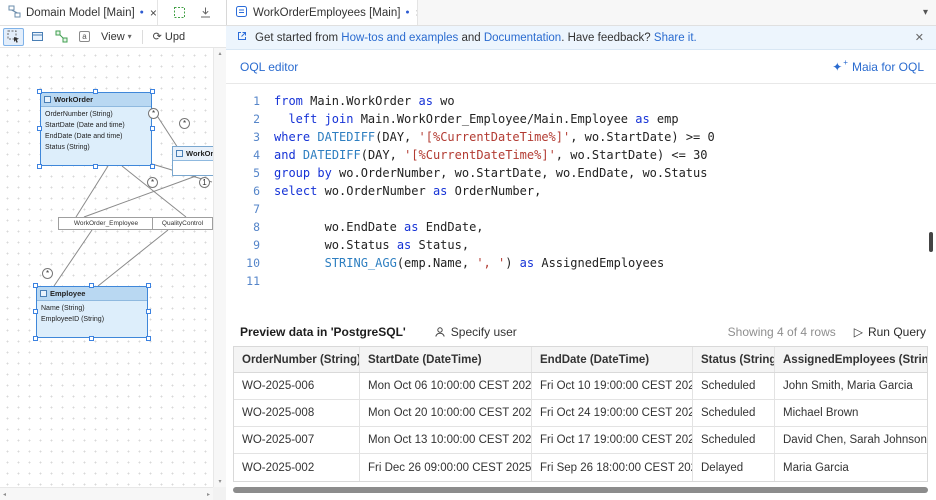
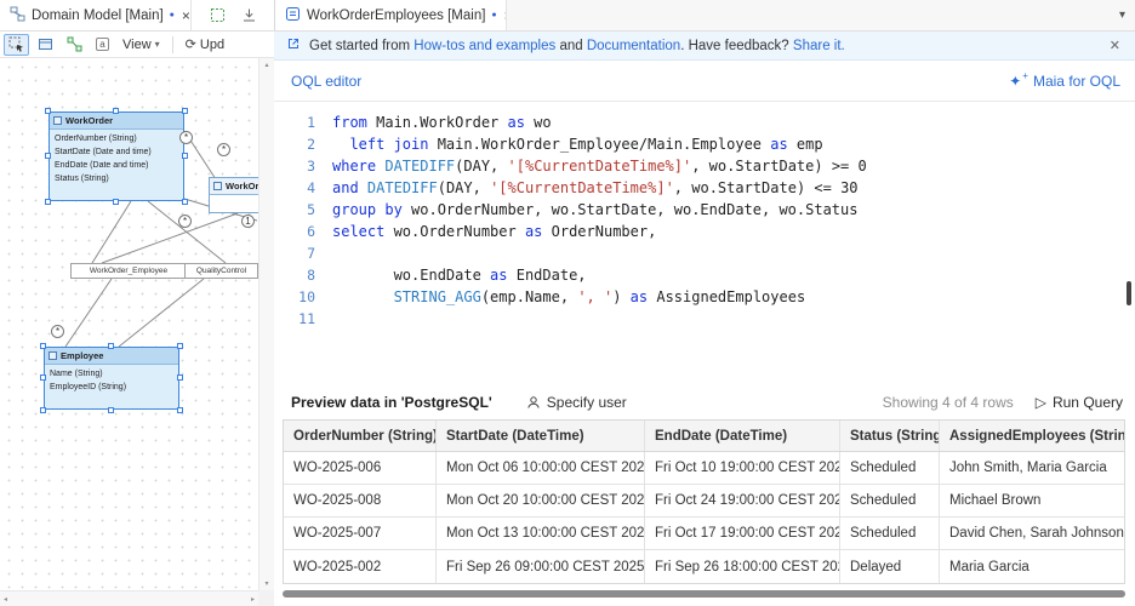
  Domain Model [Main]
  ×
  WorkOrderEmployees [Main]
  ▾
  a
  View
  ▾
  ⟳
  Upd
  WorkOrder
  WorkOr
  Employee
  *
  *
  *
  1
  *
  Get started from How-tos and examples and Documentation. Have feedback? Share it.
  ✕
  OQL editor
  ✦
  +
  Maia for OQL
  1
  from Main.WorkOrder as wo
  2
  left join Main.WorkOrder_Employee/Main.Employee as emp
  3
  where DATEDIFF(DAY, '[%CurrentDateTime%]', wo.StartDate) >= 0
  4
  and DATEDIFF(DAY, '[%CurrentDateTime%]', wo.StartDate) <= 30
  5
  group by wo.OrderNumber, wo.StartDate, wo.EndDate, wo.Status
  6
  select wo.OrderNumber as OrderNumber,
  7
  8
  wo.EndDate as EndDate,
- 9
- wo.Status as Status,
  10
  STRING_AGG(emp.Name, ', ') as AssignedEmployees
  11
  Preview data in 'PostgreSQL'
  Specify user
  Showing 4 of 4 rows
  ▷
  Run Query
  OrderNumber (String)
  StartDate (DateTime)
  EndDate (DateTime)
  Status (String
  AssignedEmployees (Strin
  WO-2025-006
  Mon Oct 06 10:00:00 CEST 202
  Fri Oct 10 19:00:00 CEST 202
  Scheduled
  John Smith, Maria Garcia
  WO-2025-008
  Mon Oct 20 10:00:00 CEST 202
  Fri Oct 24 19:00:00 CEST 202
  Scheduled
  Michael Brown
  WO-2025-007
  Mon Oct 13 10:00:00 CEST 202
  Fri Oct 17 19:00:00 CEST 202
  Scheduled
  David Chen, Sarah Johnson
  WO-2025-002
- Fri Dec 26 09:00:00 CEST 2025
+ Fri Sep 26 09:00:00 CEST 2025
  Fri Sep 26 18:00:00 CEST 20
  Delayed
  Maria Garcia
